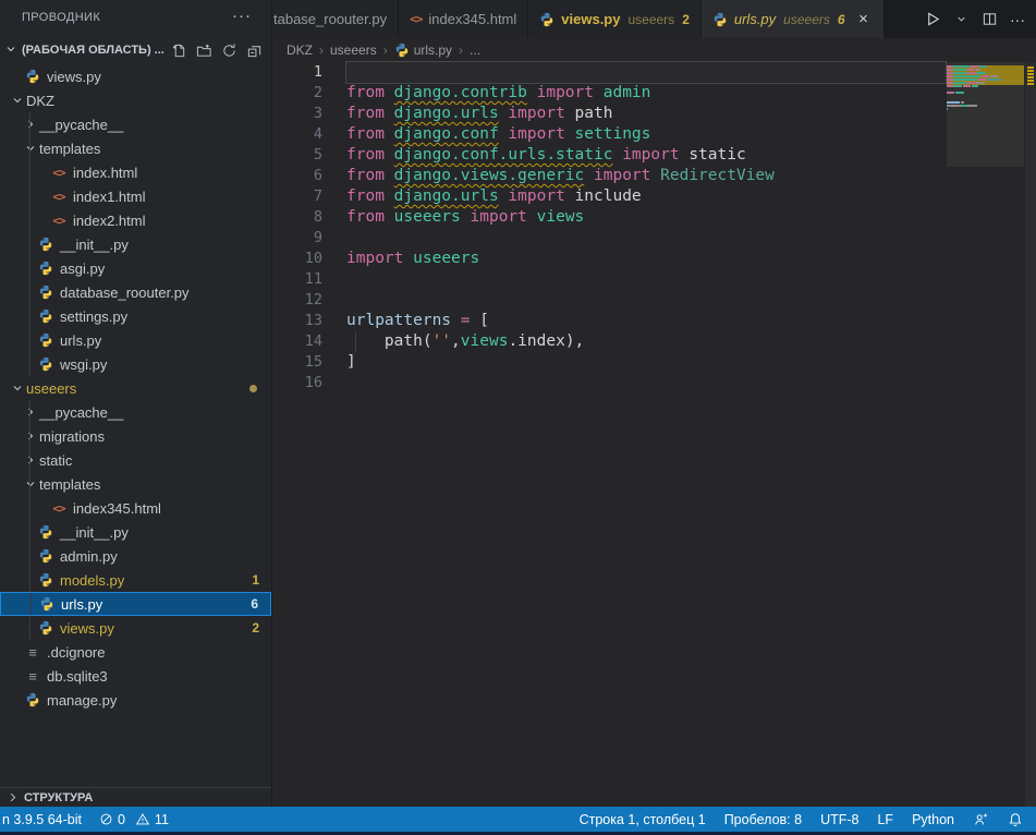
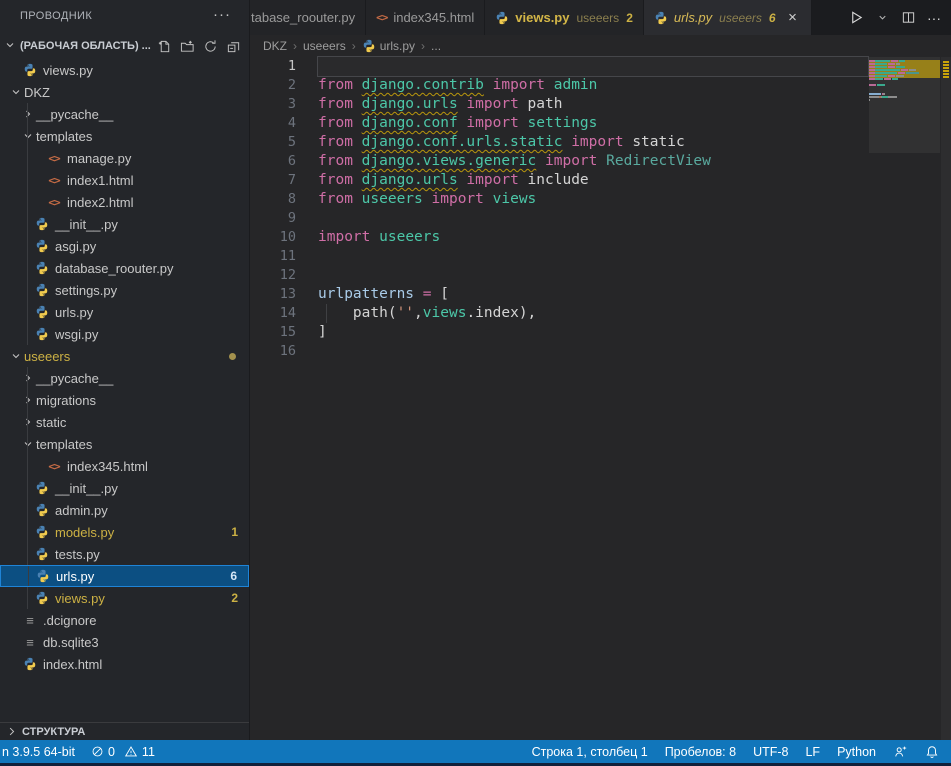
  ПРОВОДНИК
  ···
  (РАБОЧАЯ ОБЛАСТЬ) ...
  views.py
  DKZ
  __pycache__
  templates
  <>
- index.html
+ manage.py
  <>
  index1.html
  <>
  index2.html
  __init__.py
  asgi.py
  database_roouter.py
  settings.py
  urls.py
  wsgi.py
  useeers
  __pycache__
  migrations
  static
  templates
  <>
  index345.html
  __init__.py
  admin.py
  models.py
  1
+ tests.py
  urls.py
  6
  views.py
  2
  ≡
  .dcignore
  ≡
  db.sqlite3
- manage.py
+ index.html
  СТРУКТУРА
  tabase_roouter.py
  <>
  index345.html
  views.py
  useeers
  2
  urls.py
  useeers
  6
  ×
  ···
  DKZ
  ›
  useeers
  ›
  urls.py
  ›
  ...
  1
  2
  from django.contrib import admin
  3
  from django.urls import path
  4
  from django.conf import settings
  5
  from django.conf.urls.static import static
  6
  from django.views.generic import RedirectView
  7
  from django.urls import include
  8
  from useeers import views
  9
  10
  import useeers
  11
  12
  13
  urlpatterns = [
  14
  path('',views.index),
  15
  ]
  16
  n 3.9.5 64-bit
  0
  11
  Строка 1, столбец 1
  Пробелов: 8
  UTF-8
  LF
  Python
